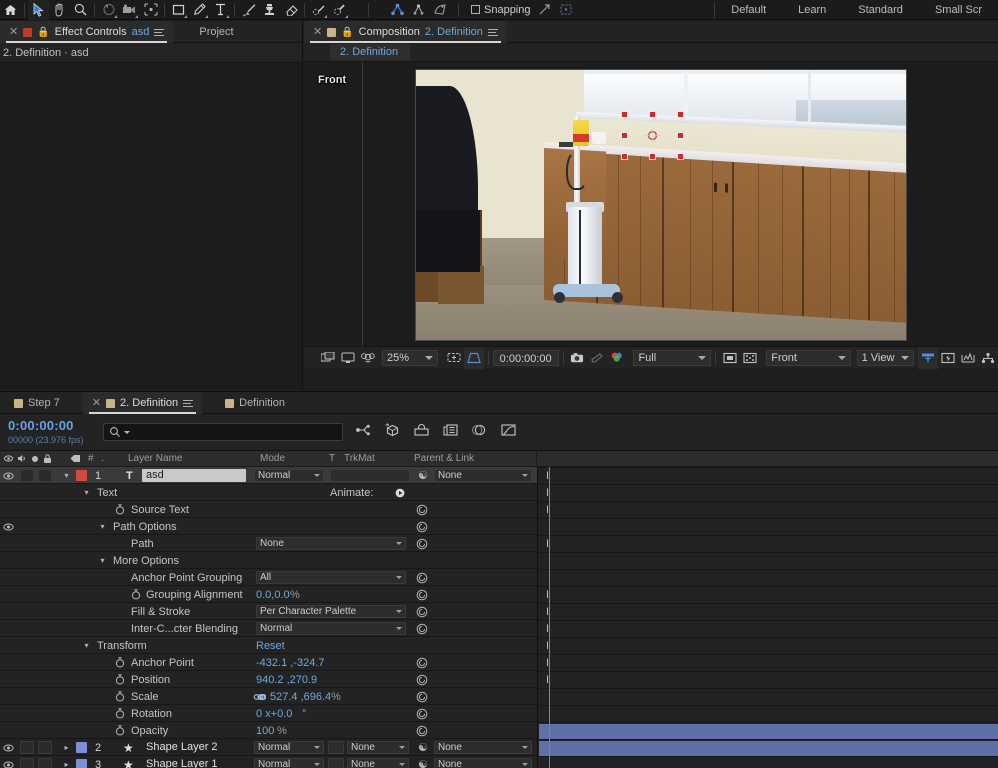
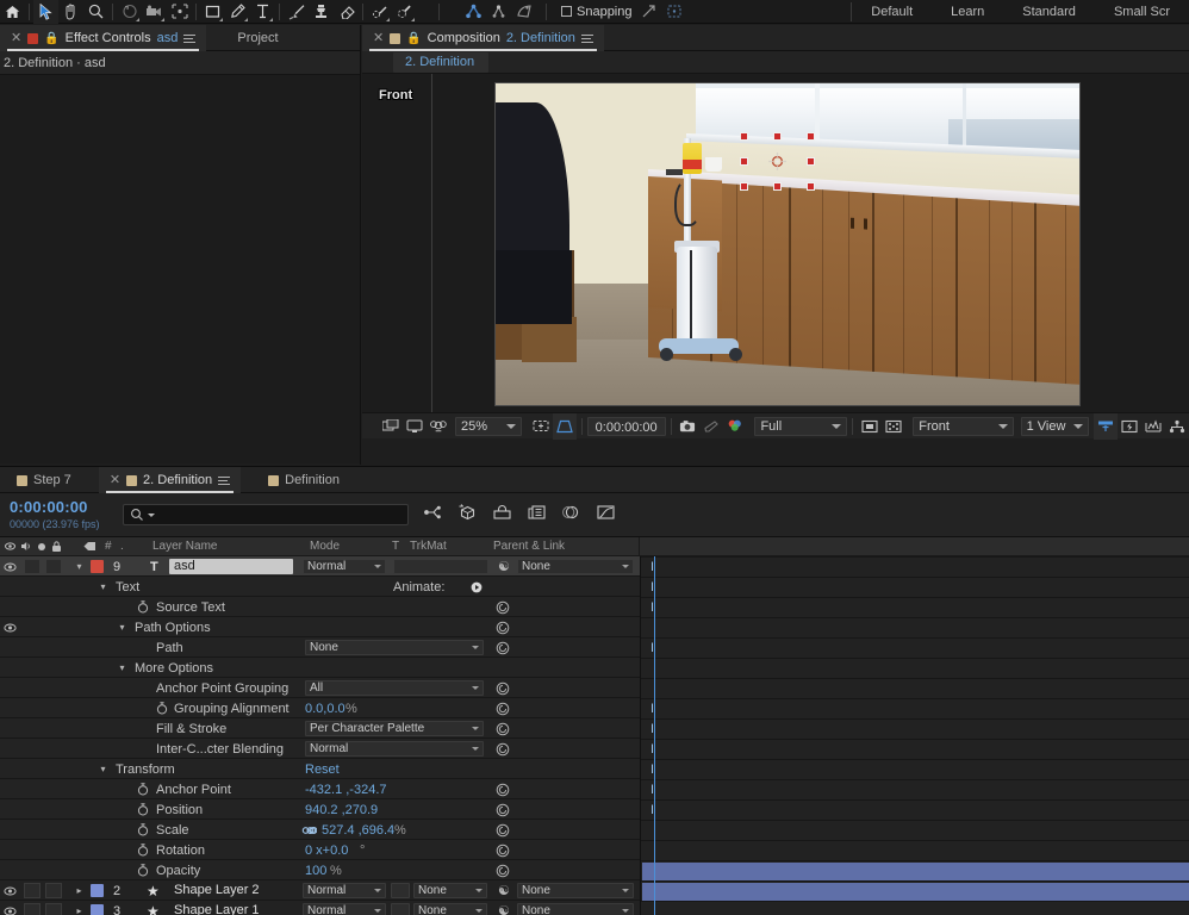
  Snapping
  Default
  Learn
  Standard
  Small Scr
  ✕
  🔒
  Effect Controls
  asd
  Project
  2. Definition · asd
  ✕
  🔒
  Composition
  2. Definition
  2. Definition
  Front
  25%
  0:00:00:00
  Full
  Front
  1 View
  Step 7
  ✕
  2. Definition
  Definition
  0:00:00:00
  00000 (23.976 fps)
  #
  .
  Layer Name
  Mode
  T
  TrkMat
  Parent & Link
  ▾
- 1
+ 9
  T
  asd
  Normal
  ☯
  None
  ▾
  Text
  Animate:
  Source Text
  ▾
  Path Options
  Path
  None
  ▾
  More Options
  Anchor Point Grouping
  All
  Grouping Alignment
  0.0,0.0
  %
  Fill & Stroke
  Per Character Palette
  Inter-C...cter Blending
  Normal
  ▾
  Transform
  Reset
  Anchor Point
  -432.1 ,-324.7
  Position
  940.2 ,270.9
  Scale
  527.4 ,696.4
  %
  Rotation
  0 x+0.0
  °
  Opacity
  100
  %
  ▸
  2
  ★
  Shape Layer 2
  Normal
  None
  ☯
  None
  ▸
  3
  ★
  Shape Layer 1
  Normal
  None
  ☯
  None
  I
  I
  I
  I
  I
  I
  I
  I
  I
  I
